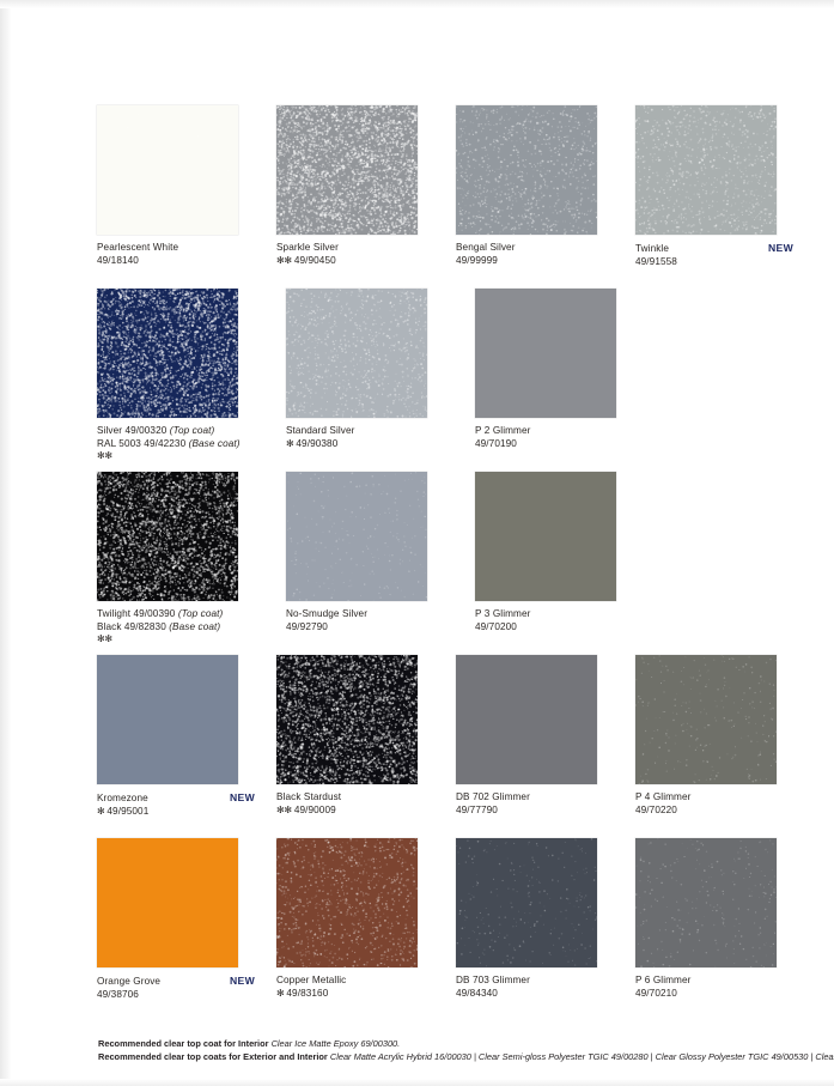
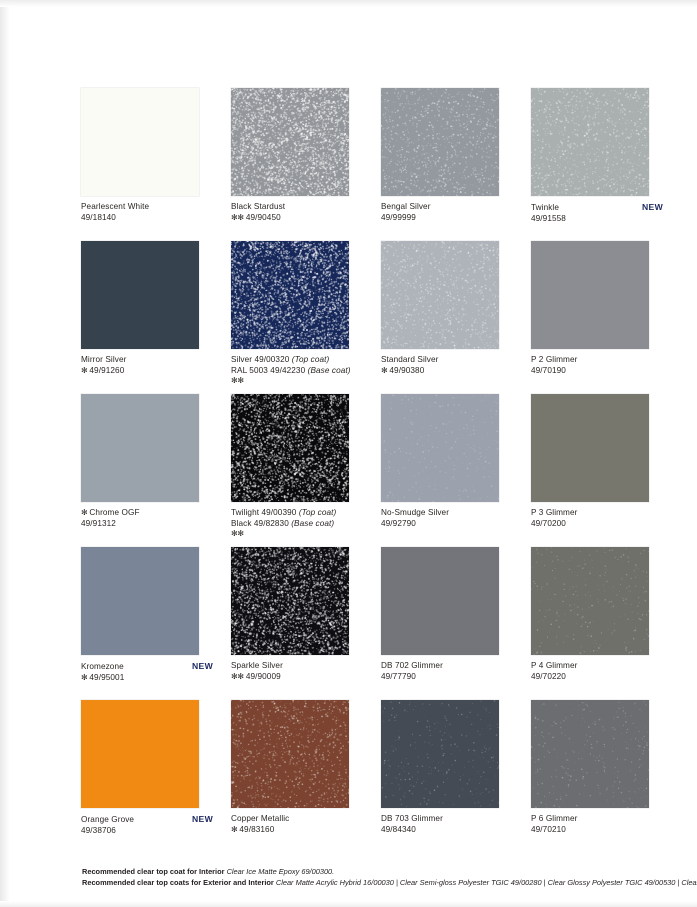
  Pearlescent White
  49/18140
- Sparkle Silver
+ Black Stardust
  ✻✻ 49/90450
  Bengal Silver
  49/99999
  Twinkle
  NEW
  49/91558
+ Mirror Silver
+ ✻ 49/91260
  Silver 49/00320 (Top coat)
  RAL 5003 49/42230 (Base coat)
  ✻✻
  Standard Silver
  ✻ 49/90380
  P 2 Glimmer
  49/70190
+ ✻ Chrome OGF
+ 49/91312
  Twilight 49/00390 (Top coat)
  Black 49/82830 (Base coat)
  ✻✻
  No-Smudge Silver
  49/92790
  P 3 Glimmer
  49/70200
  Kromezone
  NEW
  ✻ 49/95001
- Black Stardust
+ Sparkle Silver
  ✻✻ 49/90009
  DB 702 Glimmer
  49/77790
  P 4 Glimmer
  49/70220
  Orange Grove
  NEW
  49/38706
  Copper Metallic
  ✻ 49/83160
  DB 703 Glimmer
  49/84340
  P 6 Glimmer
  49/70210
  Recommended clear top coat for Interior Clear Ice Matte Epoxy 69/00300.
  Recommended clear top coats for Exterior and Interior Clear Matte Acrylic Hybrid 16/00030 | Clear Semi-gloss Polyester TGIC 49/00280 | Clear Glossy Polyester TGIC 49/00530 | Clea
